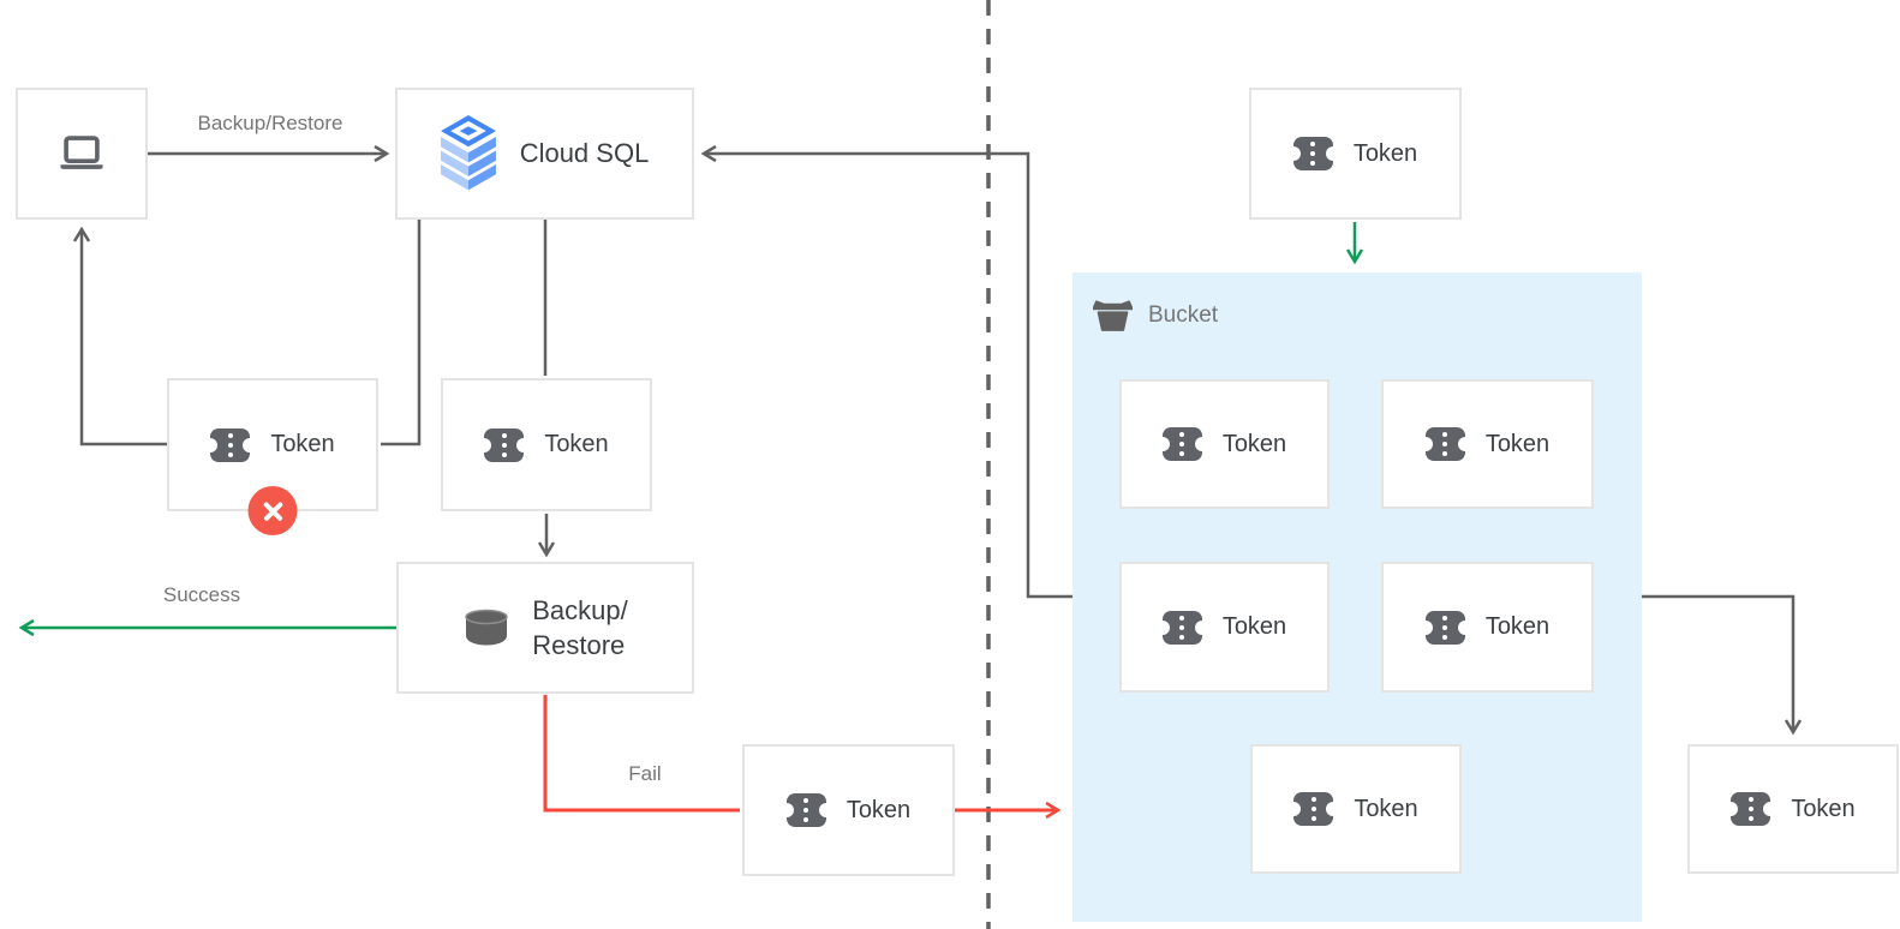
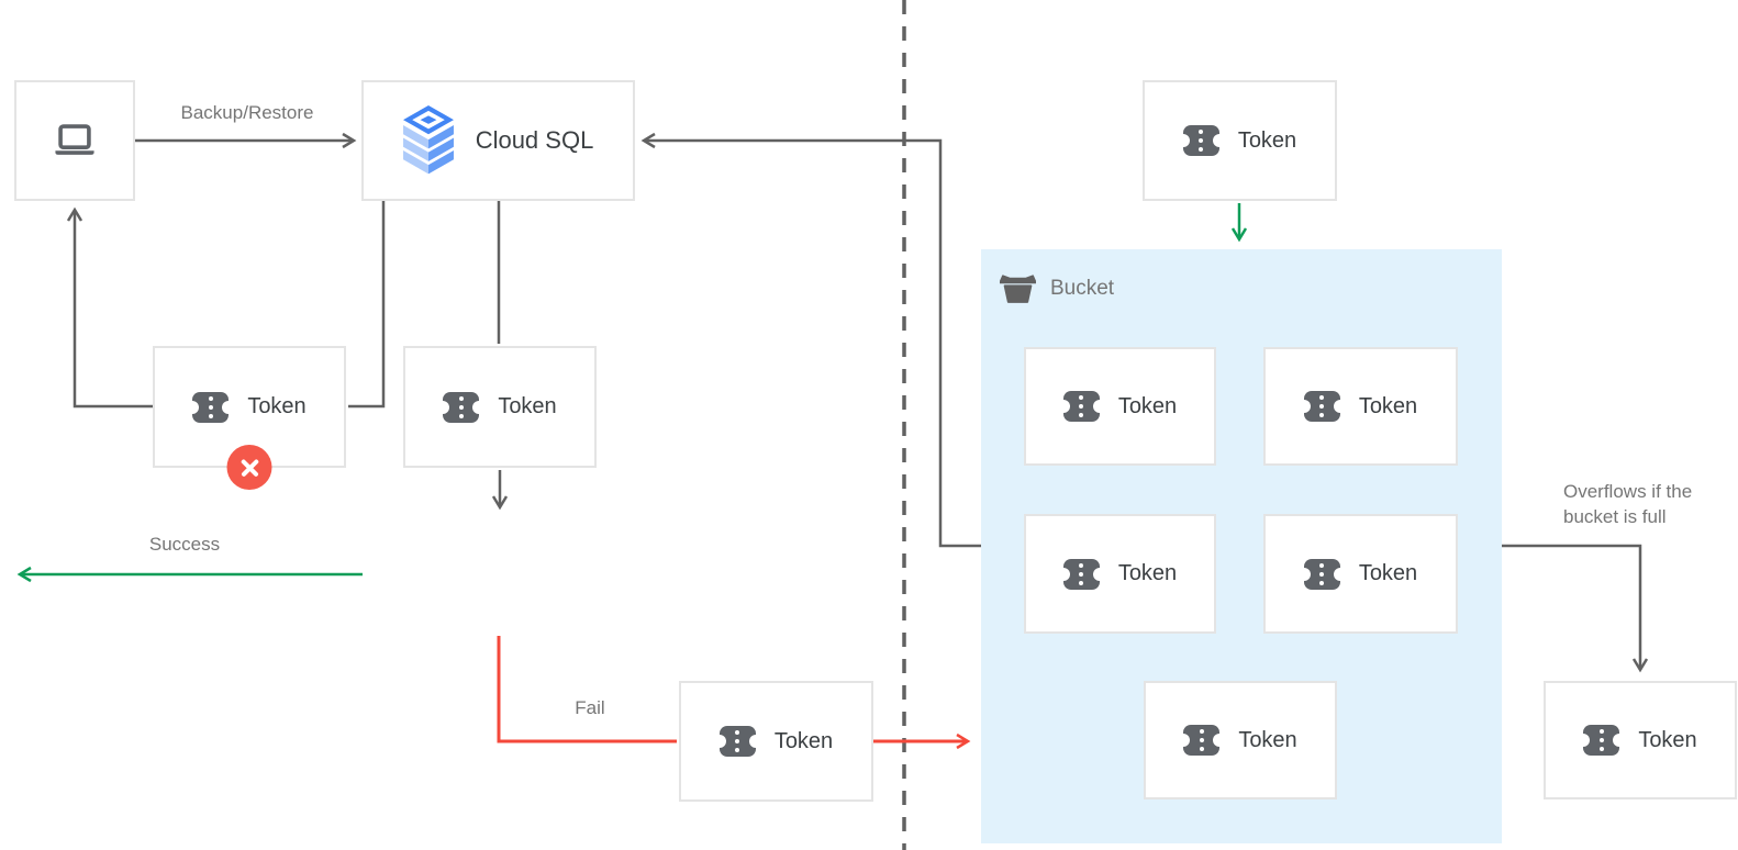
  Backup/Restore
  Success
  Fail
+ Overflows if the
+ bucket is full
  Bucket
  Cloud SQL
  Token
  Token
- Backup/
- Restore
  Token
  Token
  Token
  Token
  Token
  Token
  Token
  Token
